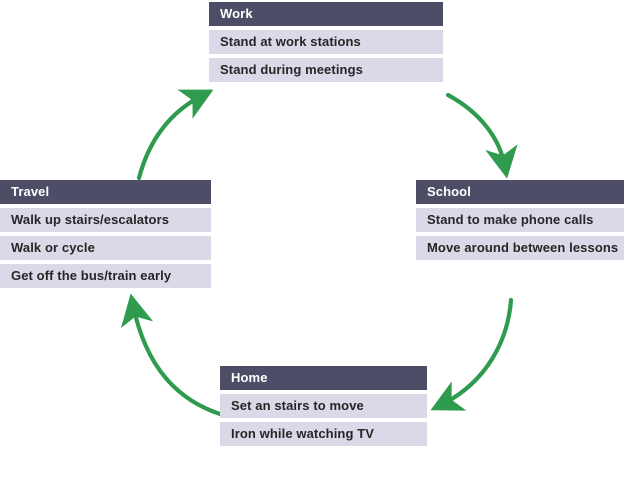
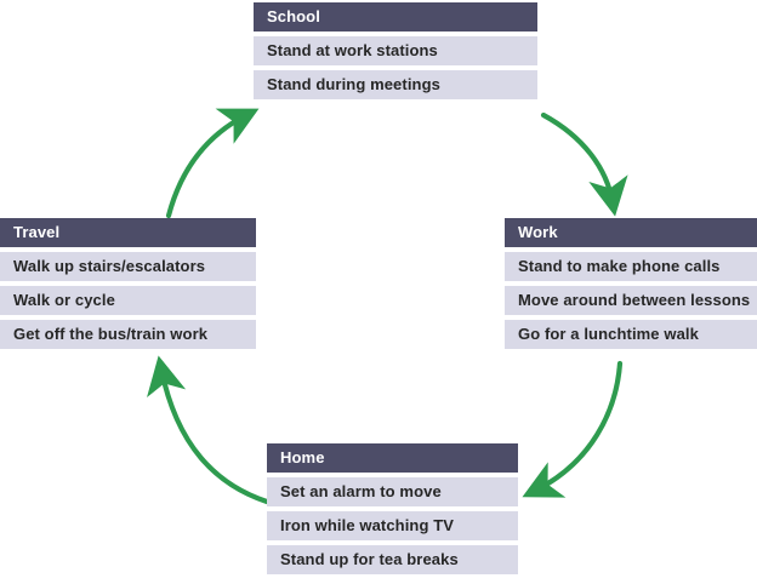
- Work
+ School
  Stand at work stations
  Stand during meetings
- School
+ Work
  Stand to make phone calls
  Move around between lessons
+ Go for a lunchtime walk
  Home
- Set an stairs to move
+ Set an alarm to move
  Iron while watching TV
+ Stand up for tea breaks
  Travel
  Walk up stairs/escalators
  Walk or cycle
- Get off the bus/train early
+ Get off the bus/train work
